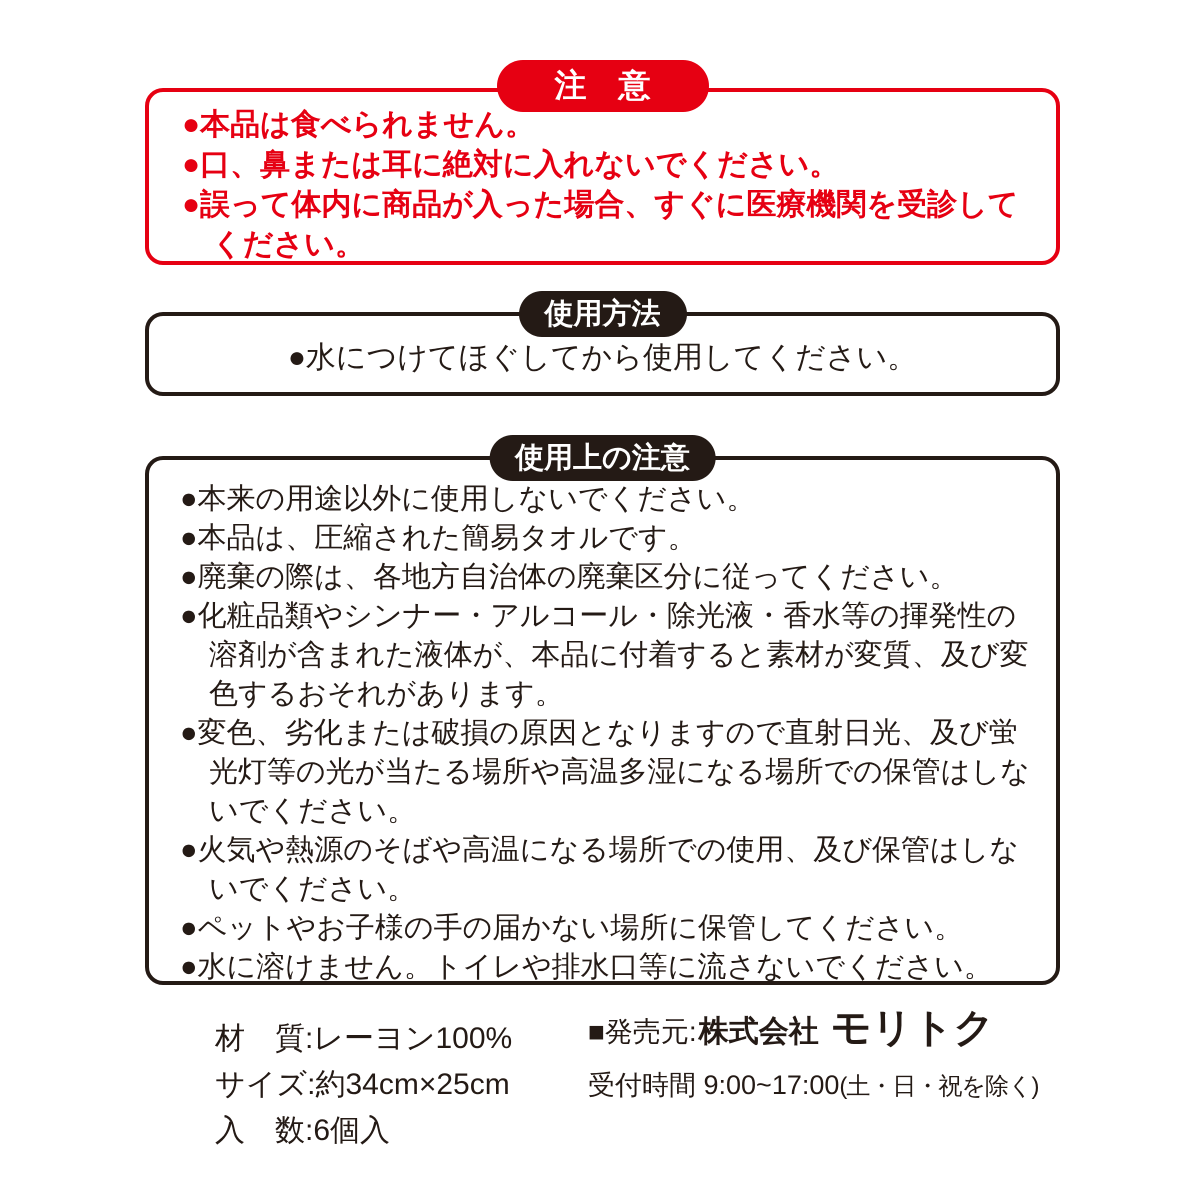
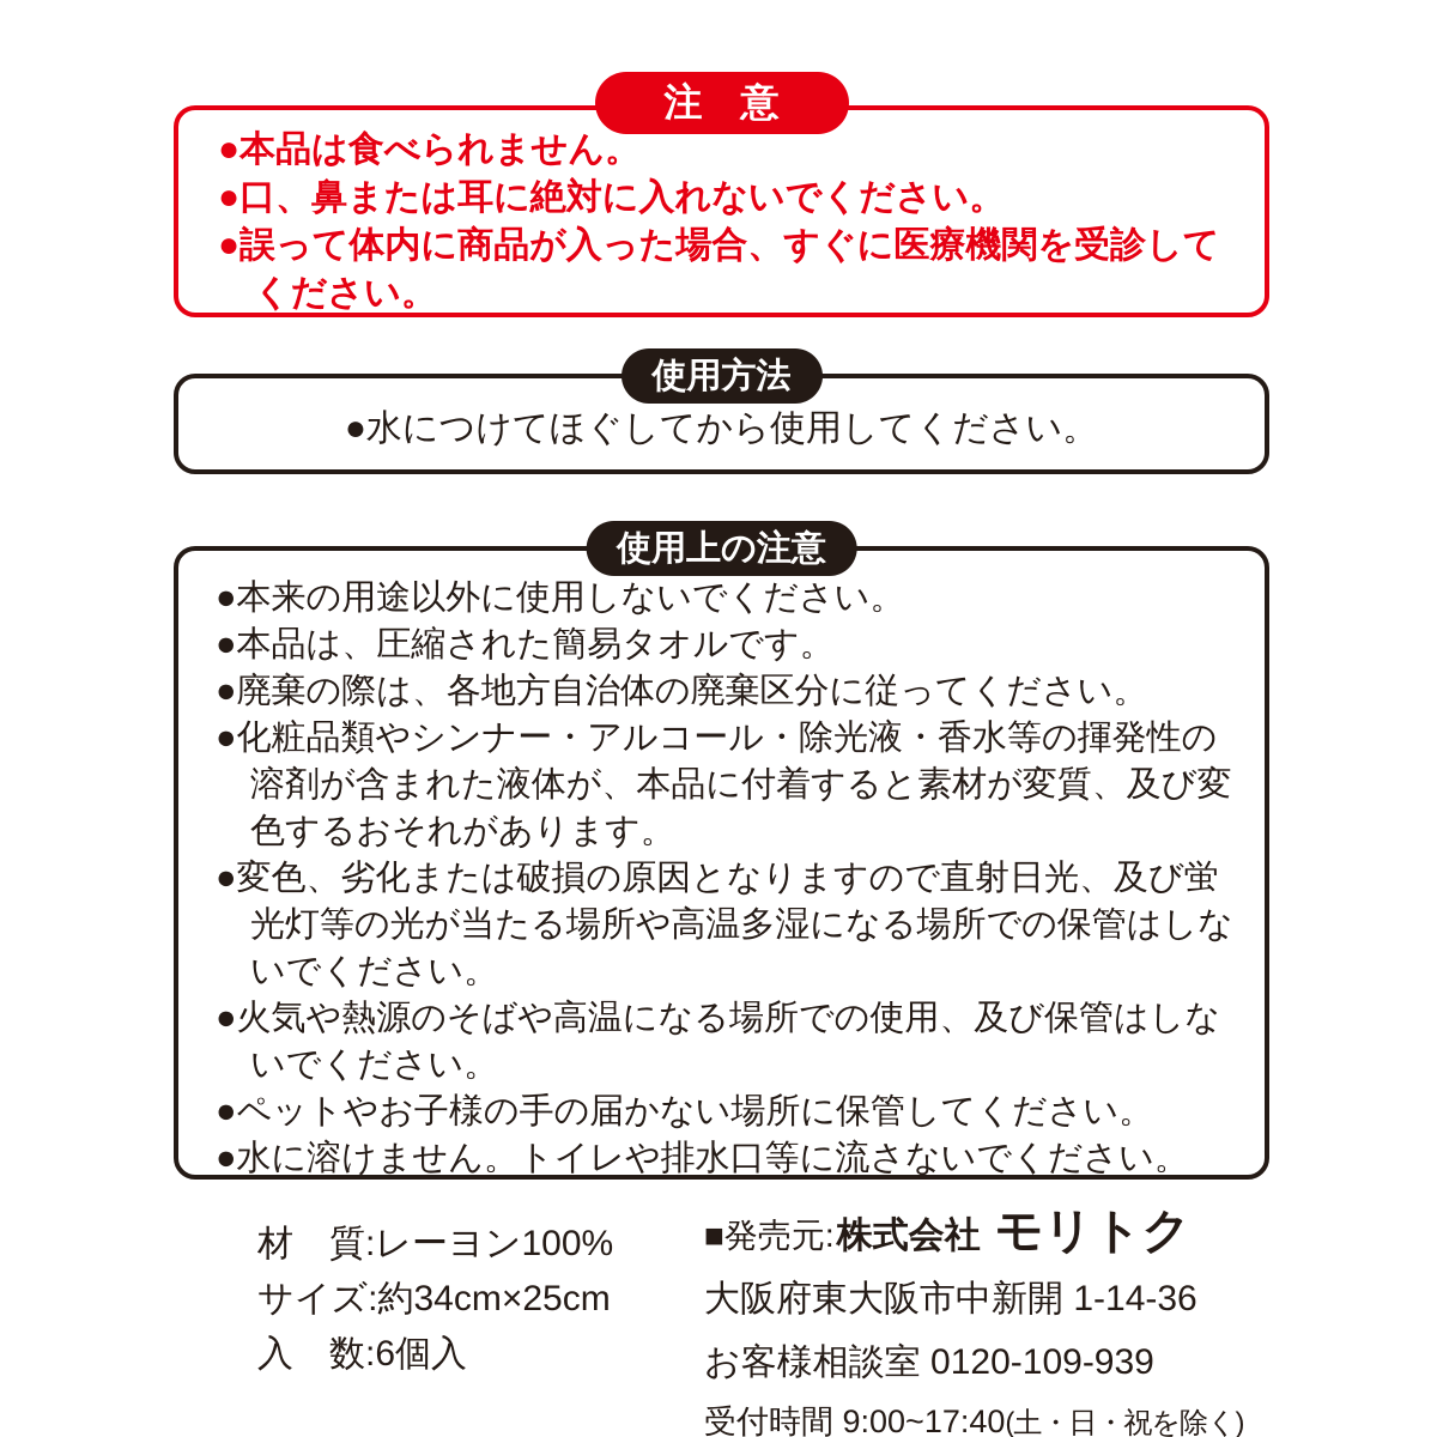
  注 意
  ●本品は食べられません。
  ●口、鼻または耳に絶対に入れないでください。
  ●誤って体内に商品が入った場合、すぐに医療機関を受診してください。
  使用方法
  ●水につけてほぐしてから使用してください。
  使用上の注意
  ●本来の用途以外に使用しないでください。
  ●本品は、圧縮された簡易タオルです。
  ●廃棄の際は、各地方自治体の廃棄区分に従ってください。
  ●化粧品類やシンナー・アルコール・除光液・香水等の揮発性の溶剤が含まれた液体が、本品に付着すると素材が変質、及び変色するおそれがあります。
  ●変色、劣化または破損の原因となりますので直射日光、及び蛍光灯等の光が当たる場所や高温多湿になる場所での保管はしないでください。
  ●火気や熱源のそばや高温になる場所での使用、及び保管はしないでください。
  ●ペットやお子様の手の届かない場所に保管してください。
  ●水に溶けません。トイレや排水口等に流さないでください。
  材 質:レーヨン100%
  サイズ:約34cm×25cm
  入 数:6個入
  ■発売元:株式会社 モリトク
+ 大阪府東大阪市中新開 1-14-36
+ お客様相談室 0120-109-939
- 受付時間 9:00~17:00(土・日・祝を除く)
+ 受付時間 9:00~17:40(土・日・祝を除く)
